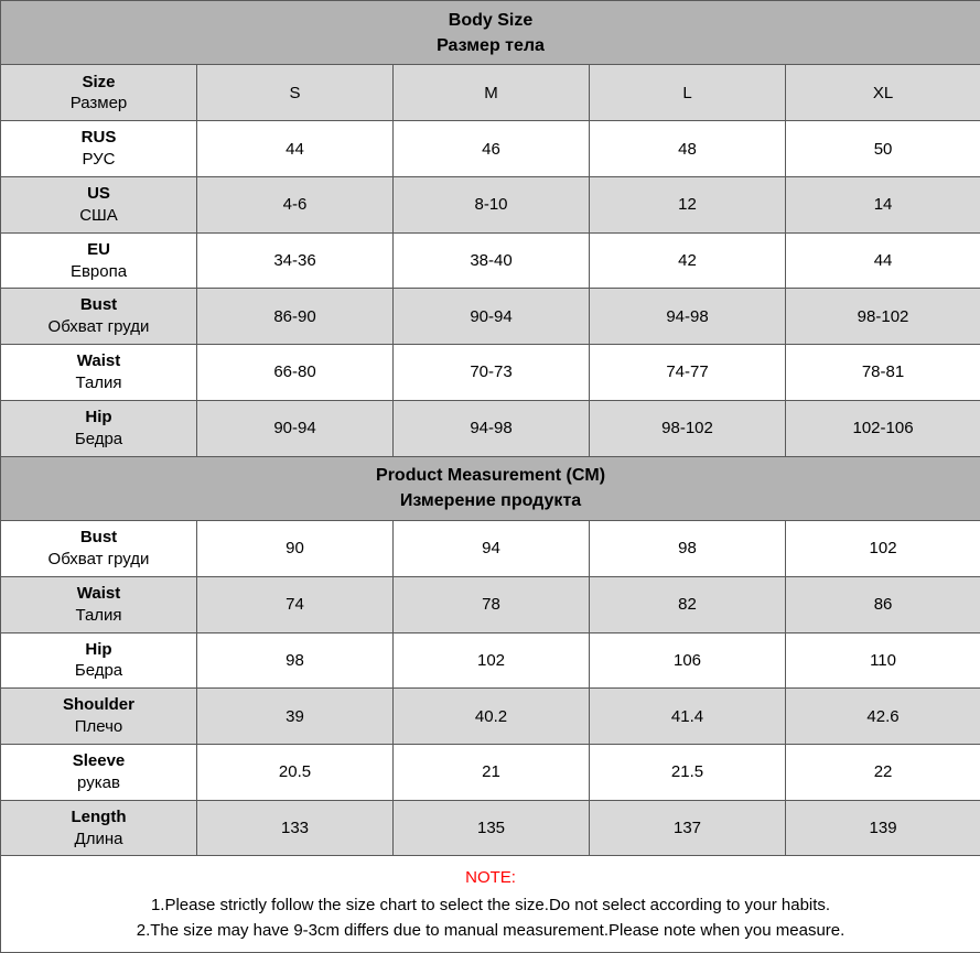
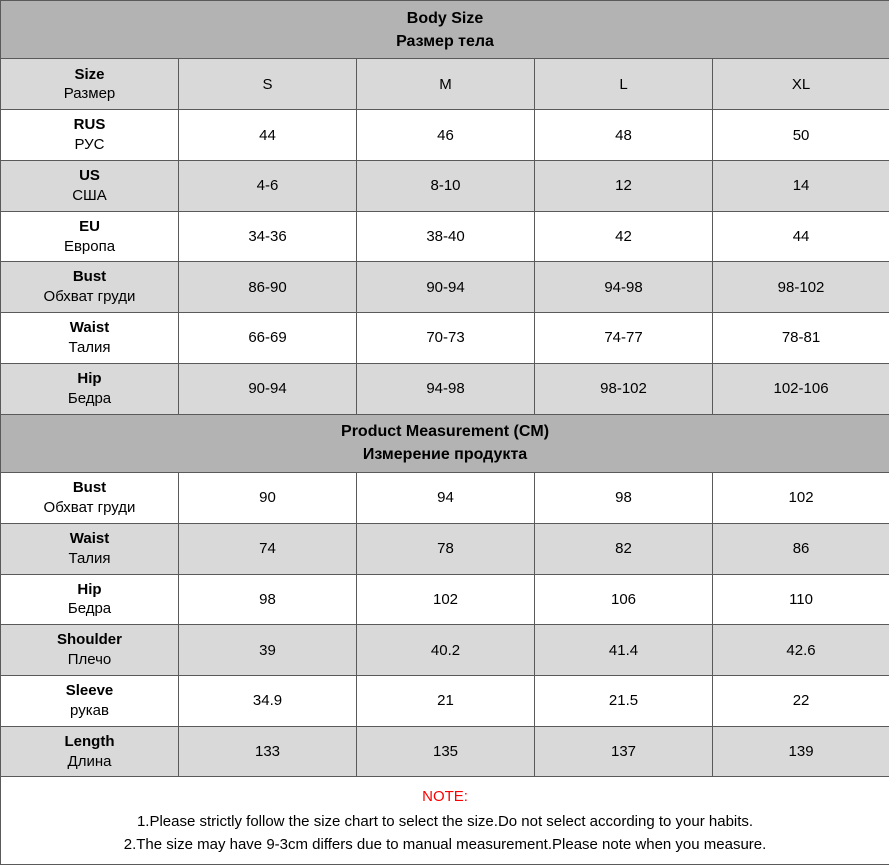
  Body Size Размер тела
  Size Размер	S	M	L	XL
  RUS РУС	44	46	48	50
  US США	4-6	8-10	12	14
  EU Европа	34-36	38-40	42	44
  Bust Обхват груди	86-90	90-94	94-98	98-102
- Waist Талия	66-80	70-73	74-77	78-81
+ Waist Талия	66-69	70-73	74-77	78-81
  Hip Бедра	90-94	94-98	98-102	102-106
  Product Measurement (CM) Измерение продукта
  Bust Обхват груди	90	94	98	102
  Waist Талия	74	78	82	86
  Hip Бедра	98	102	106	110
  Shoulder Плечо	39	40.2	41.4	42.6
- Sleeve рукав	20.5	21	21.5	22
+ Sleeve рукав	34.9	21	21.5	22
  Length Длина	133	135	137	139
  NOTE: 1.Please strictly follow the size chart to select the size.Do not select according to your habits. 2.The size may have 9-3cm differs due to manual measurement.Please note when you measure.
